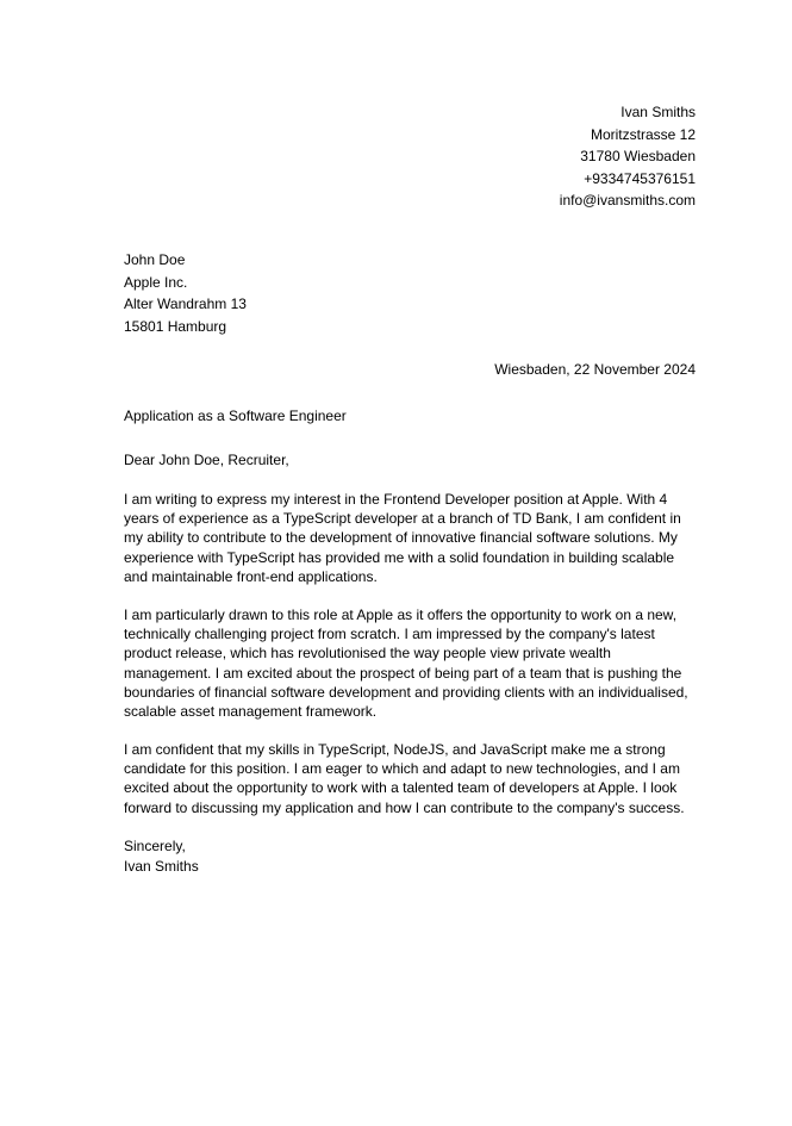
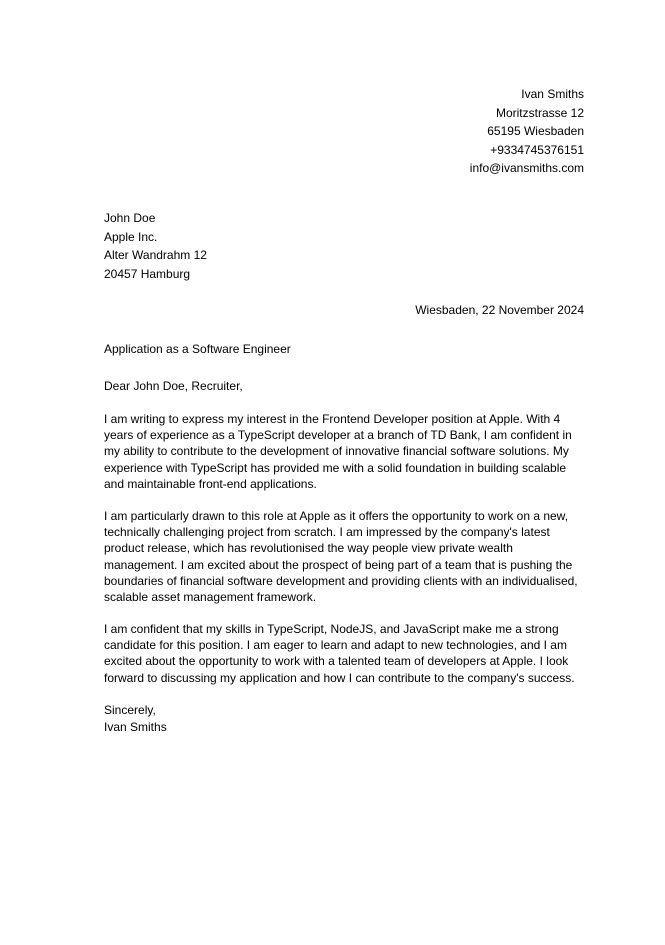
  Ivan Smiths
  Moritzstrasse 12
- 31780 Wiesbaden
+ 65195 Wiesbaden
  +9334745376151
  info@ivansmiths.com
  John Doe
  Apple Inc.
- Alter Wandrahm 13
+ Alter Wandrahm 12
- 15801 Hamburg
+ 20457 Hamburg
  Wiesbaden, 22 November 2024
  Application as a Software Engineer
  Dear John Doe, Recruiter,
  I am writing to express my interest in the Frontend Developer position at Apple. With 4 years of experience as a TypeScript developer at a branch of TD Bank, I am confident in my ability to contribute to the development of innovative financial software solutions. My experience with TypeScript has provided me with a solid foundation in building scalable and maintainable front-end applications.
  I am particularly drawn to this role at Apple as it offers the opportunity to work on a new, technically challenging project from scratch. I am impressed by the company's latest product release, which has revolutionised the way people view private wealth management. I am excited about the prospect of being part of a team that is pushing the boundaries of financial software development and providing clients with an individualised, scalable asset management framework.
- I am confident that my skills in TypeScript, NodeJS, and JavaScript make me a strong candidate for this position. I am eager to which and adapt to new technologies, and I am excited about the opportunity to work with a talented team of developers at Apple. I look forward to discussing my application and how I can contribute to the company's success.
+ I am confident that my skills in TypeScript, NodeJS, and JavaScript make me a strong candidate for this position. I am eager to learn and adapt to new technologies, and I am excited about the opportunity to work with a talented team of developers at Apple. I look forward to discussing my application and how I can contribute to the company's success.
  Sincerely,
  Ivan Smiths
